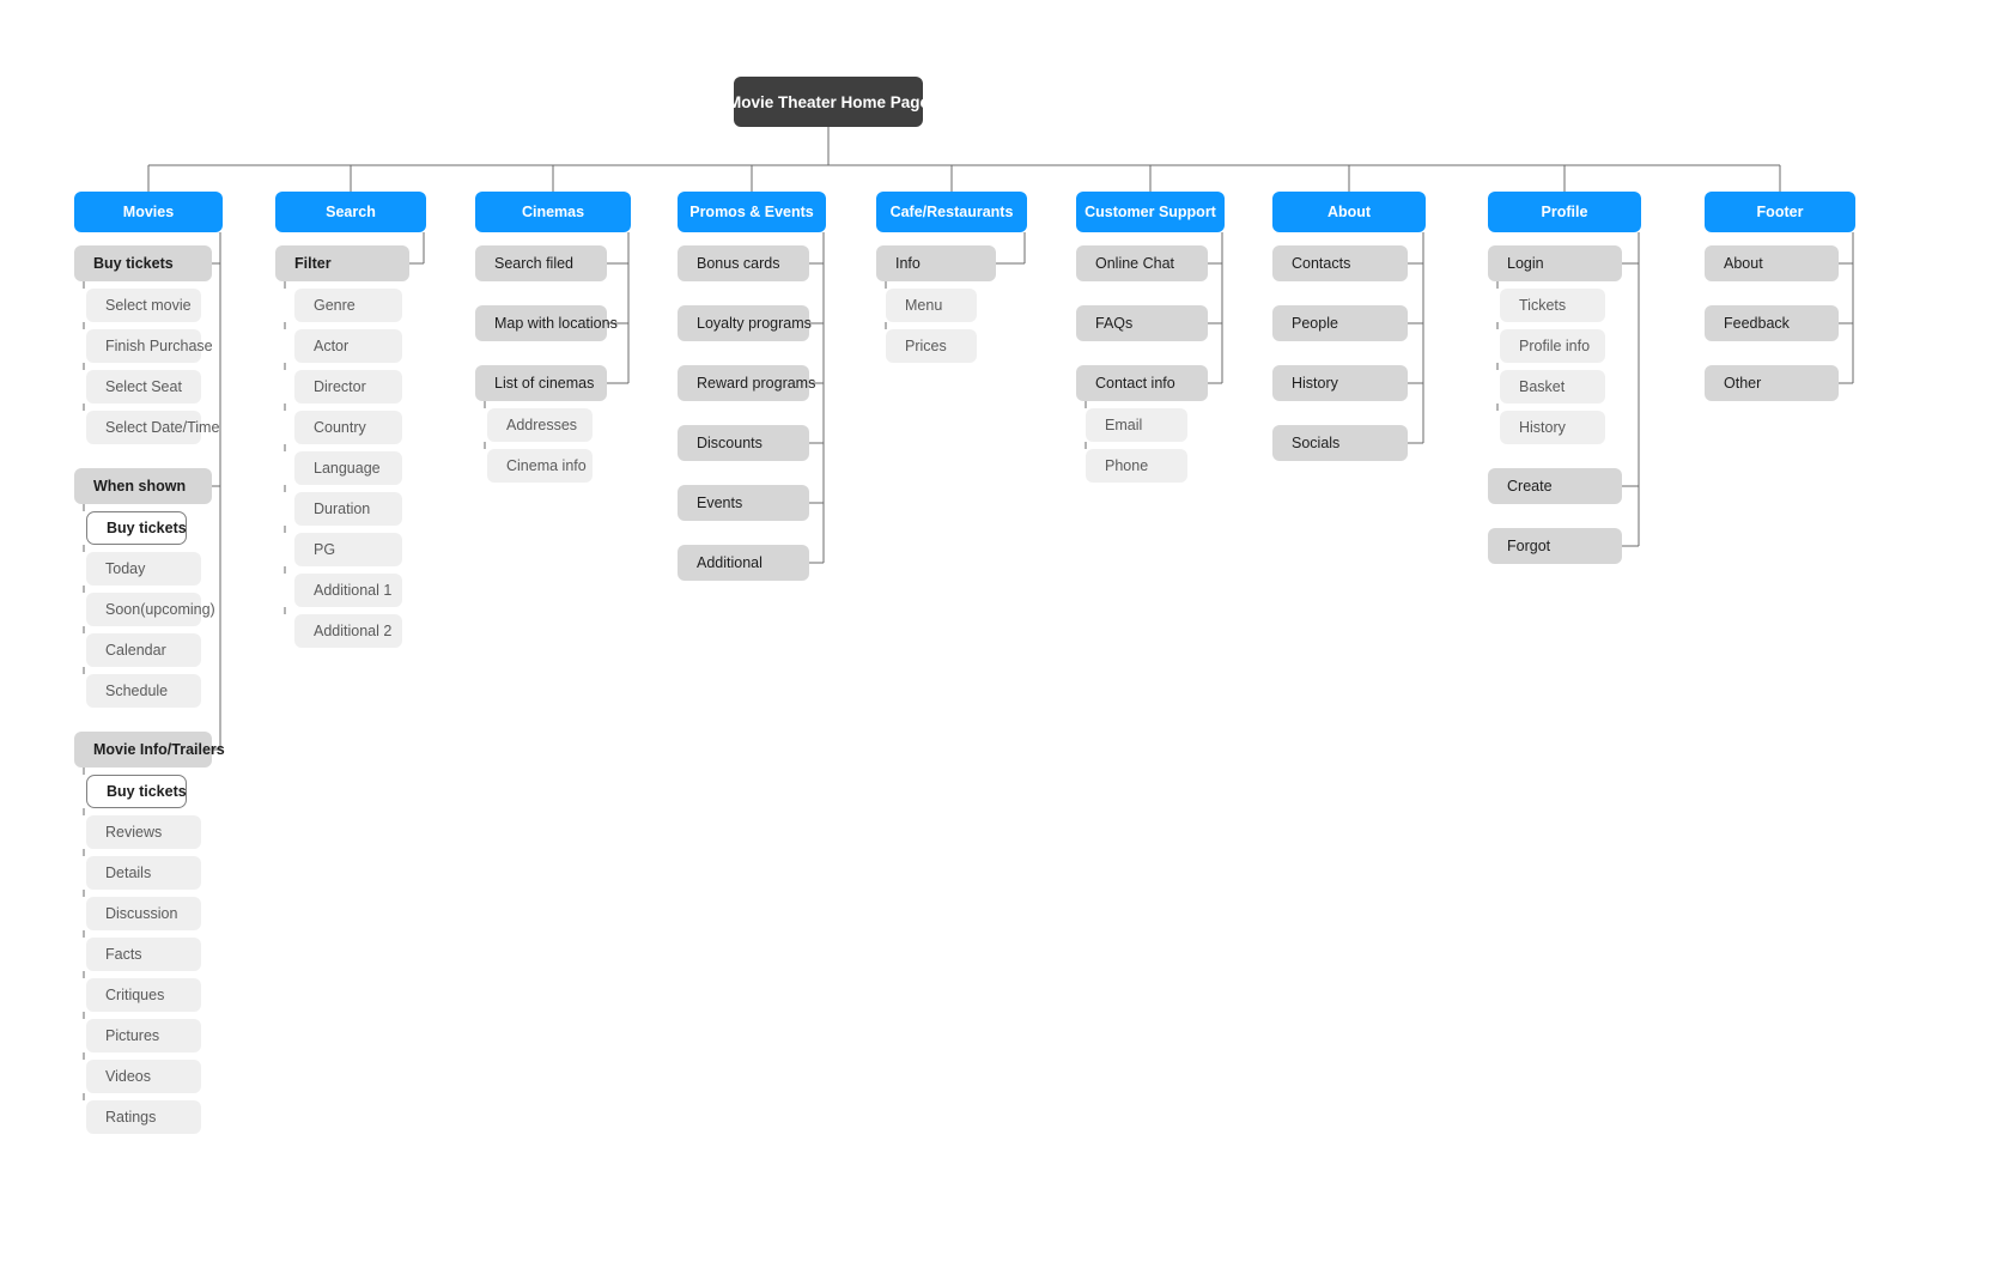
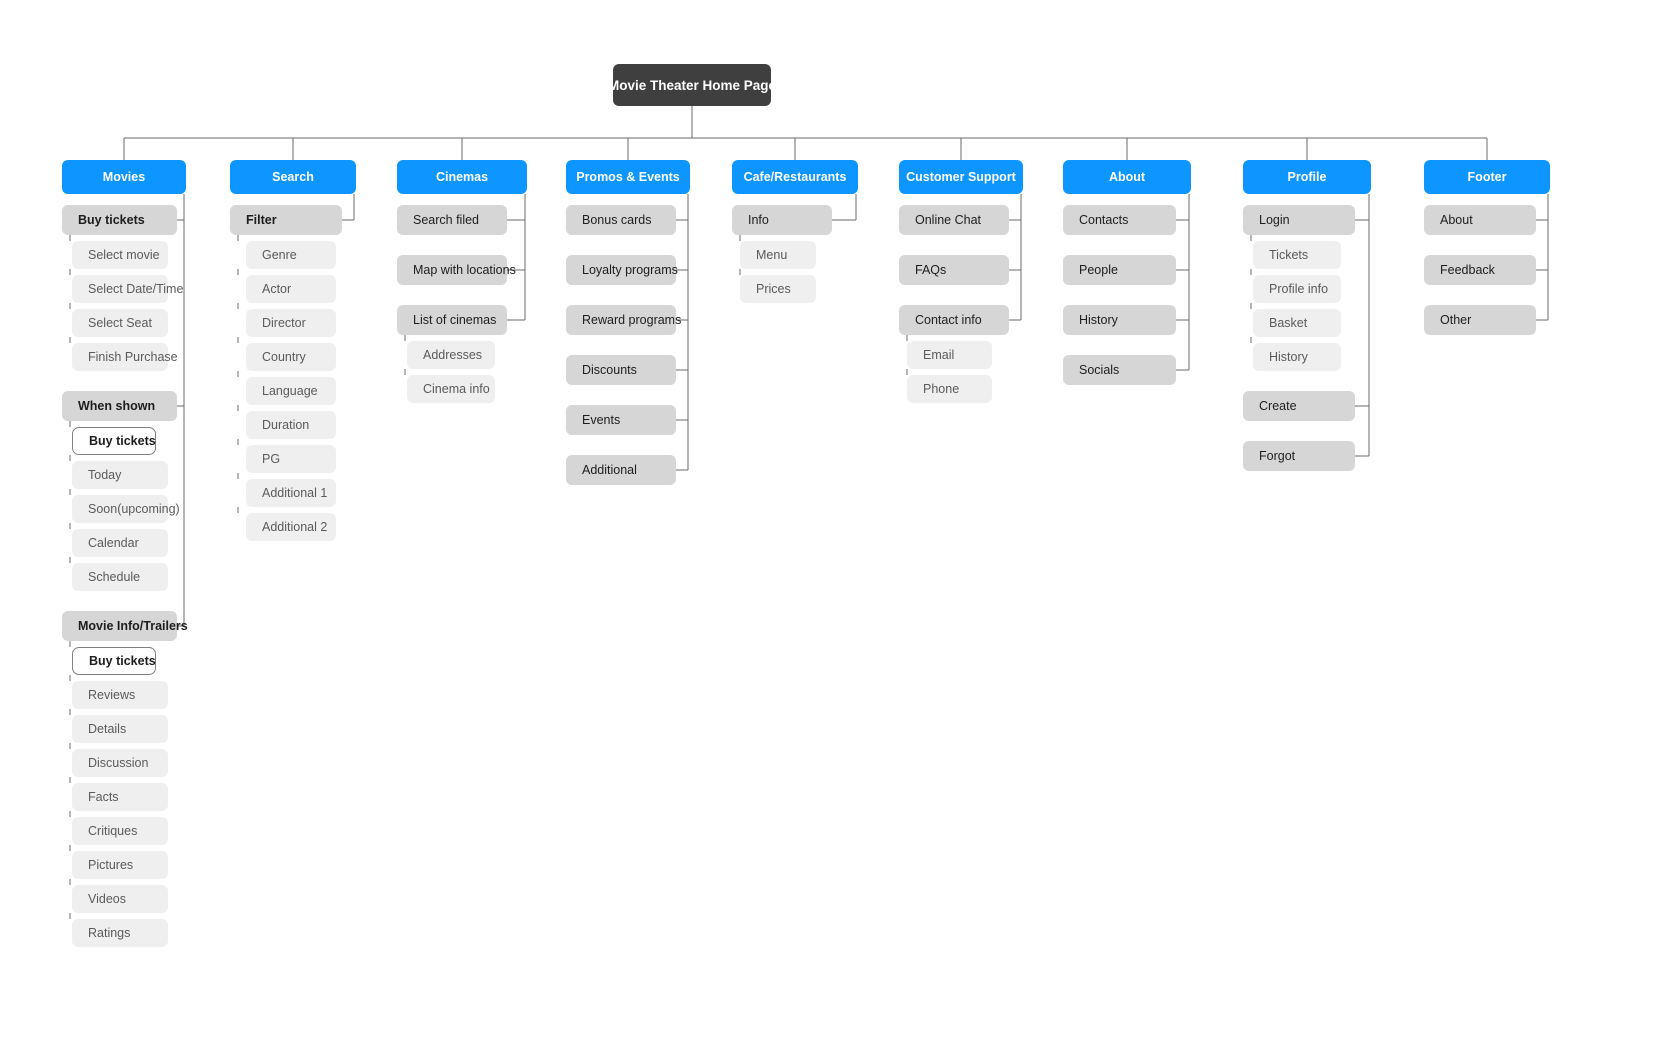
  Movie Theater Home Page
  Movies
  Buy tickets
  Select movie
- Finish Purchase
+ Select Date/Time
  Select Seat
- Select Date/Time
+ Finish Purchase
  When shown
  Buy tickets
  Today
  Soon(upcoming)
  Calendar
  Schedule
  Movie Info/Trailers
  Buy tickets
  Reviews
  Details
  Discussion
  Facts
  Critiques
  Pictures
  Videos
  Ratings
  Search
  Filter
  Genre
  Actor
  Director
  Country
  Language
  Duration
  PG
  Additional 1
  Additional 2
  Cinemas
  Search filed
  Map with locations
  List of cinemas
  Addresses
  Cinema info
  Promos & Events
  Bonus cards
  Loyalty programs
  Reward programs
  Discounts
  Events
  Additional
  Cafe/Restaurants
  Info
  Menu
  Prices
  Customer Support
  Online Chat
  FAQs
  Contact info
  Email
  Phone
  About
  Contacts
  People
  History
  Socials
  Profile
  Login
  Tickets
  Profile info
  Basket
  History
  Create
  Forgot
  Footer
  About
  Feedback
  Other
